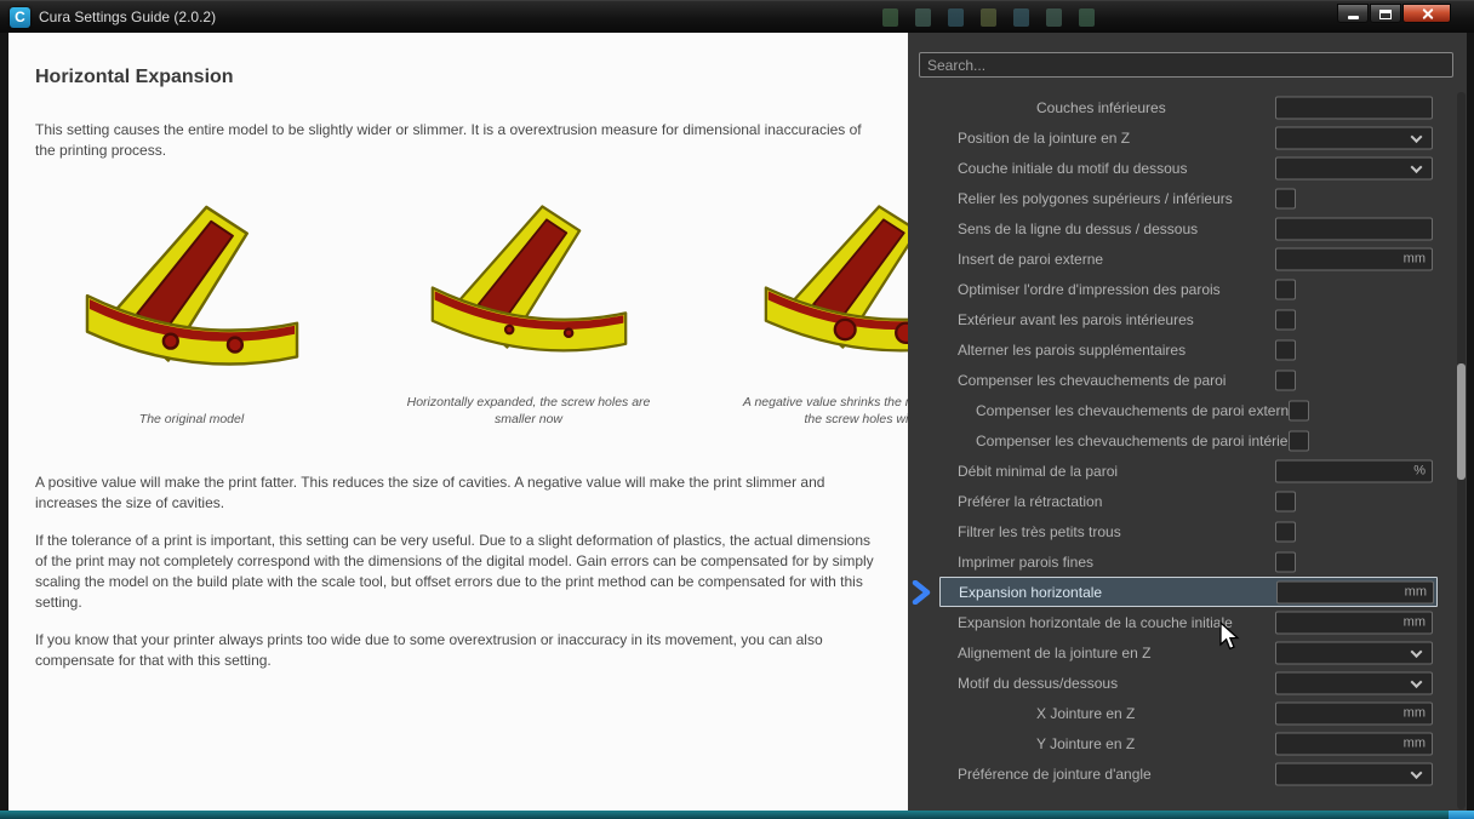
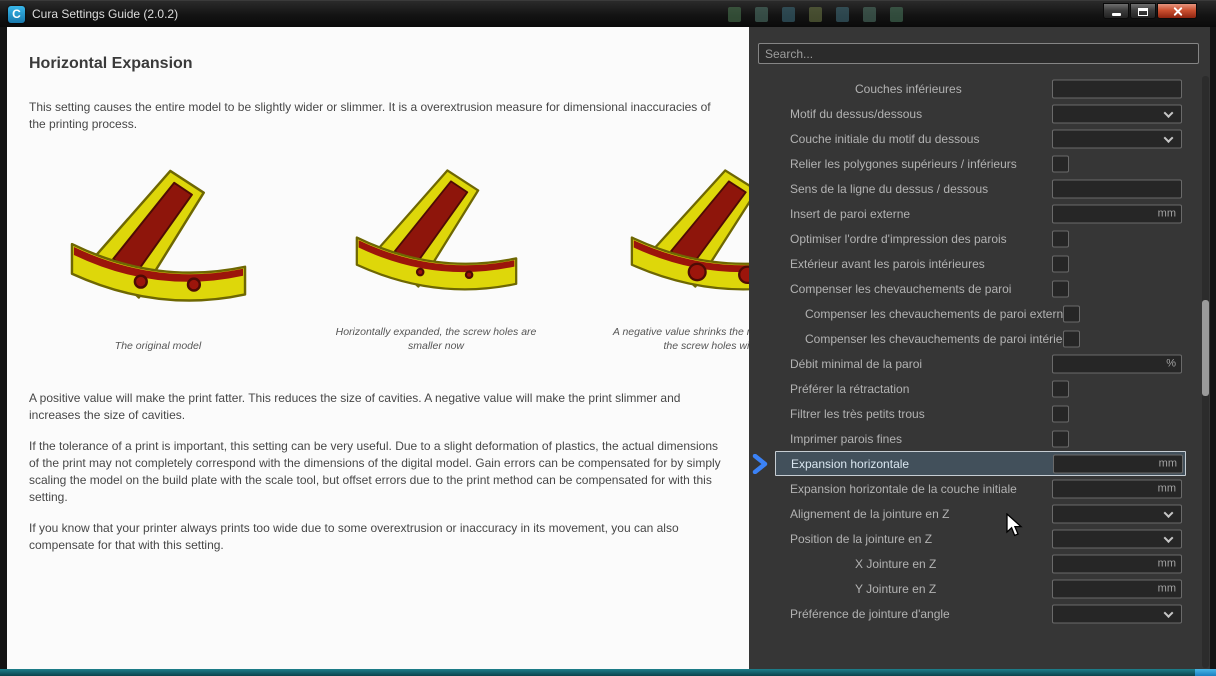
  C
  Cura Settings Guide (2.0.2)
  Horizontal Expansion
  This setting causes the entire model to be slightly wider or slimmer. It is a overextrusion measure for dimensional inaccuracies of the printing process.
  The original model
  Horizontally expanded, the screw holes are smaller now
  A negative value shrinks the the screw holes w
  A positive value will make the print fatter. This reduces the size of cavities. A negative value will make the print slimmer and increases the size of cavities.
  If the tolerance of a print is important, this setting can be very useful. Due to a slight deformation of plastics, the actual dimensions of the print may not completely correspond with the dimensions of the digital model. Gain errors can be compensated for by simply scaling the model on the build plate with the scale tool, but offset errors due to the print method can be compensated for with this setting.
  If you know that your printer always prints too wide due to some overextrusion or inaccuracy in its movement, you can also compensate for that with this setting.
  Search...
  Couches inférieures
- Position de la jointure en Z
+ Motif du dessus/dessous
  Couche initiale du motif du dessous
  Relier les polygones supérieurs / inférieurs
  Sens de la ligne du dessus / dessous
  Insert de paroi externe
  mm
  Optimiser l'ordre d'impression des parois
  Extérieur avant les parois intérieures
- Alterner les parois supplémentaires
  Compenser les chevauchements de paroi
  Compenser les chevauchements de paroi extern
  Compenser les chevauchements de paroi intérie
  Débit minimal de la paroi
  %
  Préférer la rétractation
  Filtrer les très petits trous
  Imprimer parois fines
  Expansion horizontale
  mm
  Expansion horizontale de la couche initiale
  mm
  Alignement de la jointure en Z
- Motif du dessus/dessous
+ Position de la jointure en Z
  X Jointure en Z
  mm
  Y Jointure en Z
  mm
  Préférence de jointure d'angle
